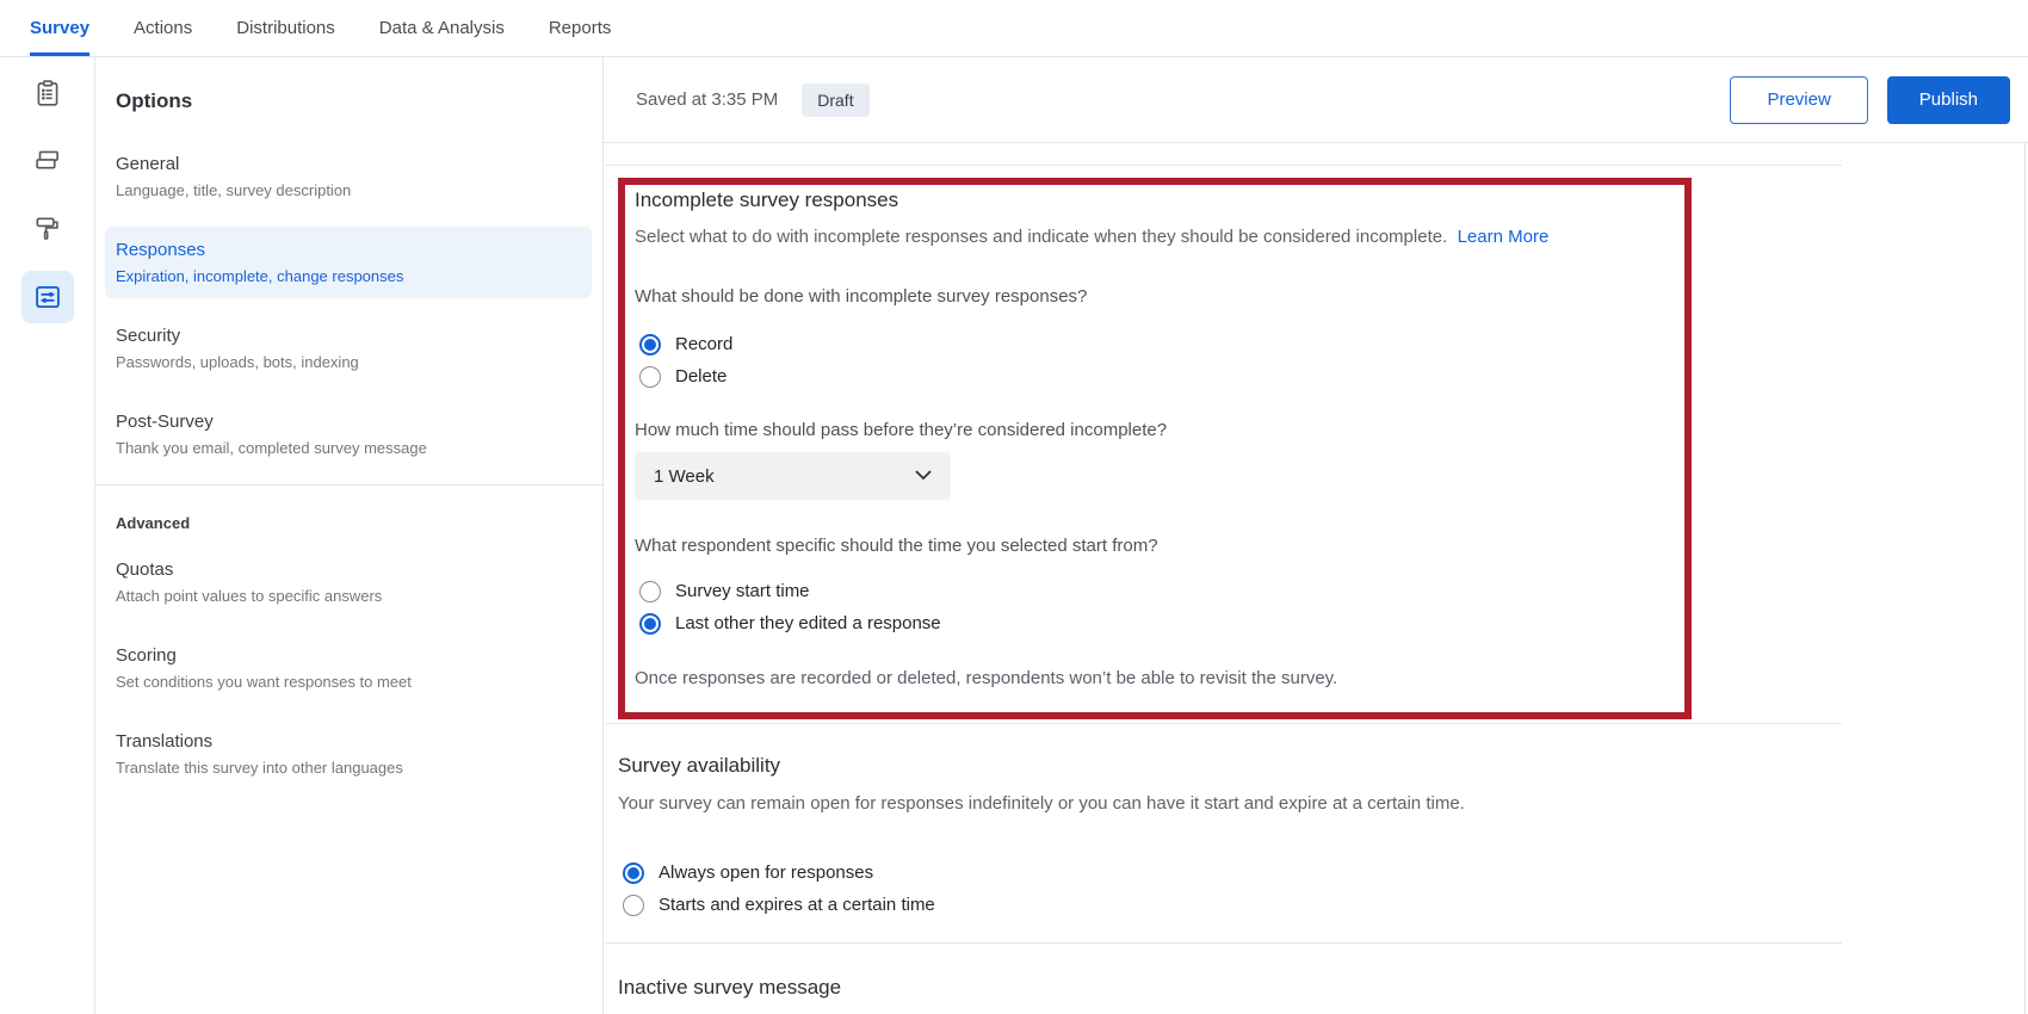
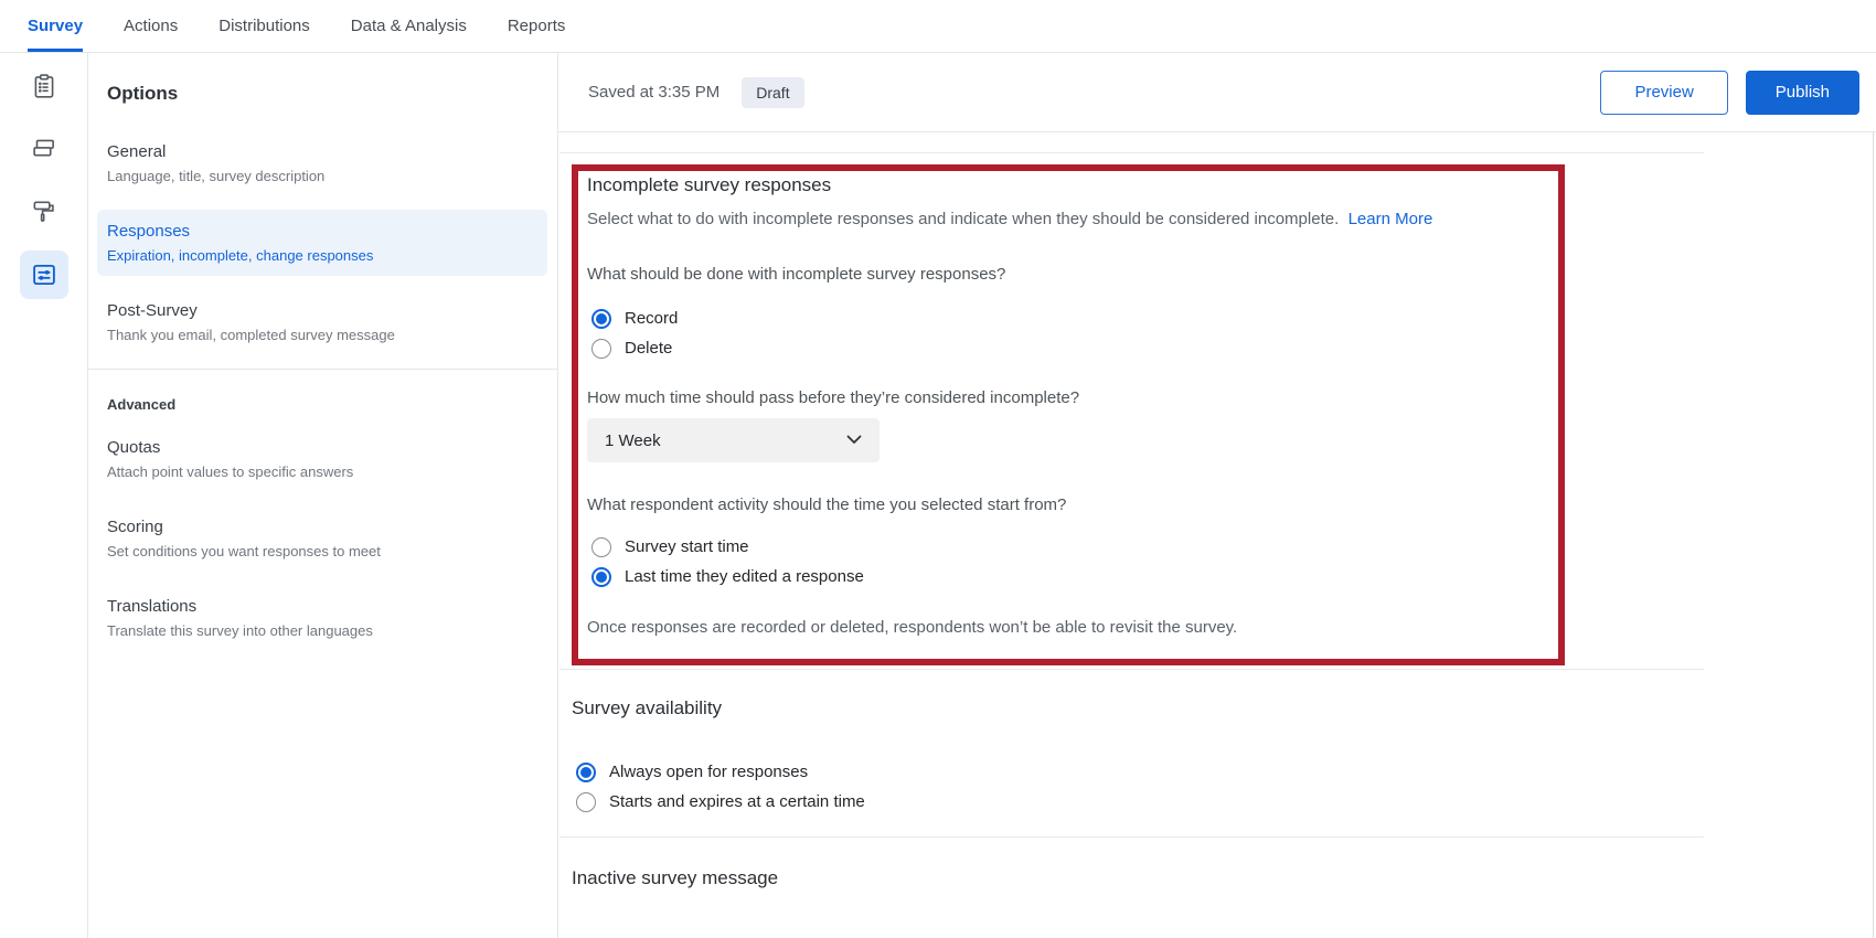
  Survey
  Actions
  Distributions
  Data & Analysis
  Reports
  Options
  General
  Language, title, survey description
  Responses
  Expiration, incomplete, change responses
- Security
- Passwords, uploads, bots, indexing
  Post-Survey
  Thank you email, completed survey message
  Advanced
  Quotas
  Attach point values to specific answers
  Scoring
  Set conditions you want responses to meet
  Translations
  Translate this survey into other languages
  Saved at 3:35 PM
  Draft
  Preview
  Publish
  Incomplete survey responses
  Select what to do with incomplete responses and indicate when they should be considered incomplete. Learn More
  What should be done with incomplete survey responses?
  Record
  Delete
  How much time should pass before they’re considered incomplete?
  1 Week
- What respondent specific should the time you selected start from?
+ What respondent activity should the time you selected start from?
  Survey start time
- Last other they edited a response
+ Last time they edited a response
  Once responses are recorded or deleted, respondents won’t be able to revisit the survey.
  Survey availability
- Your survey can remain open for responses indefinitely or you can have it start and expire at a certain time.
  Always open for responses
  Starts and expires at a certain time
  Inactive survey message
